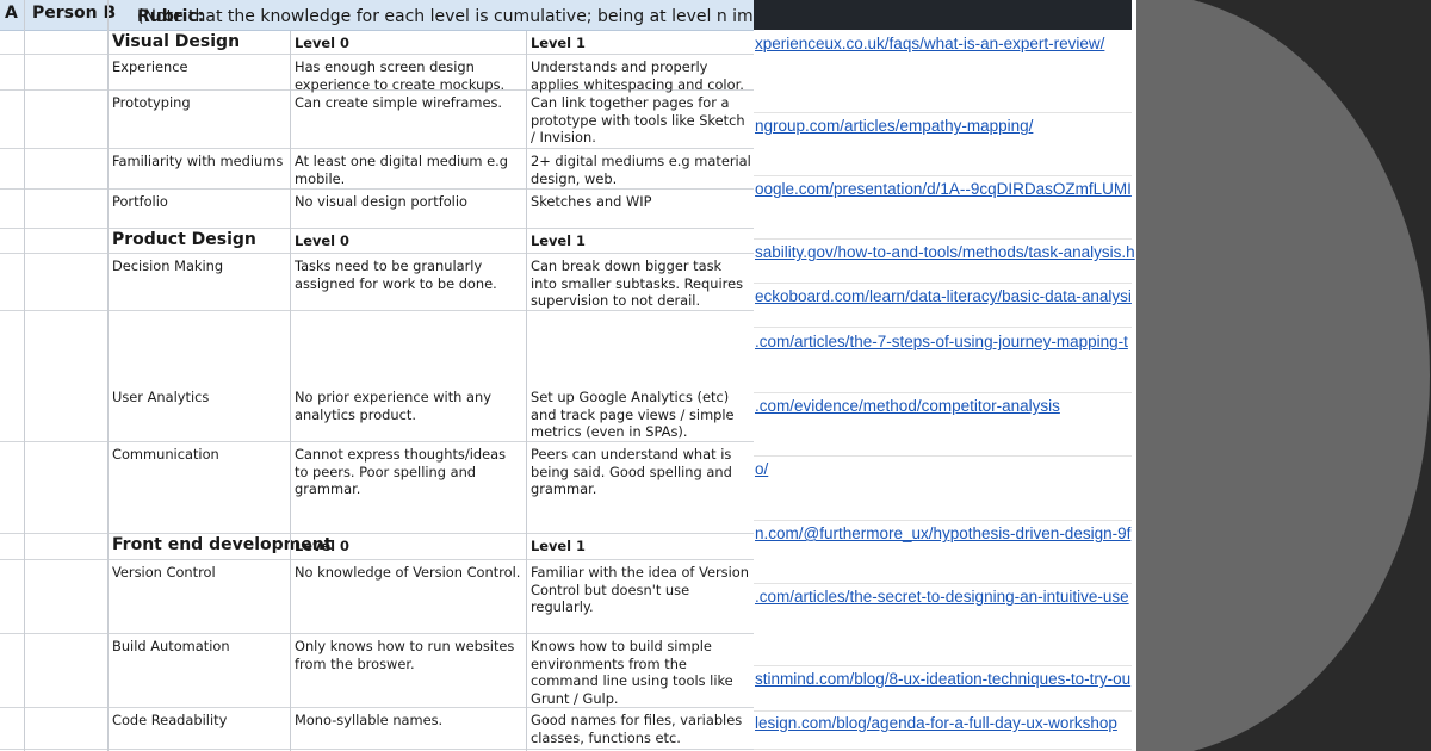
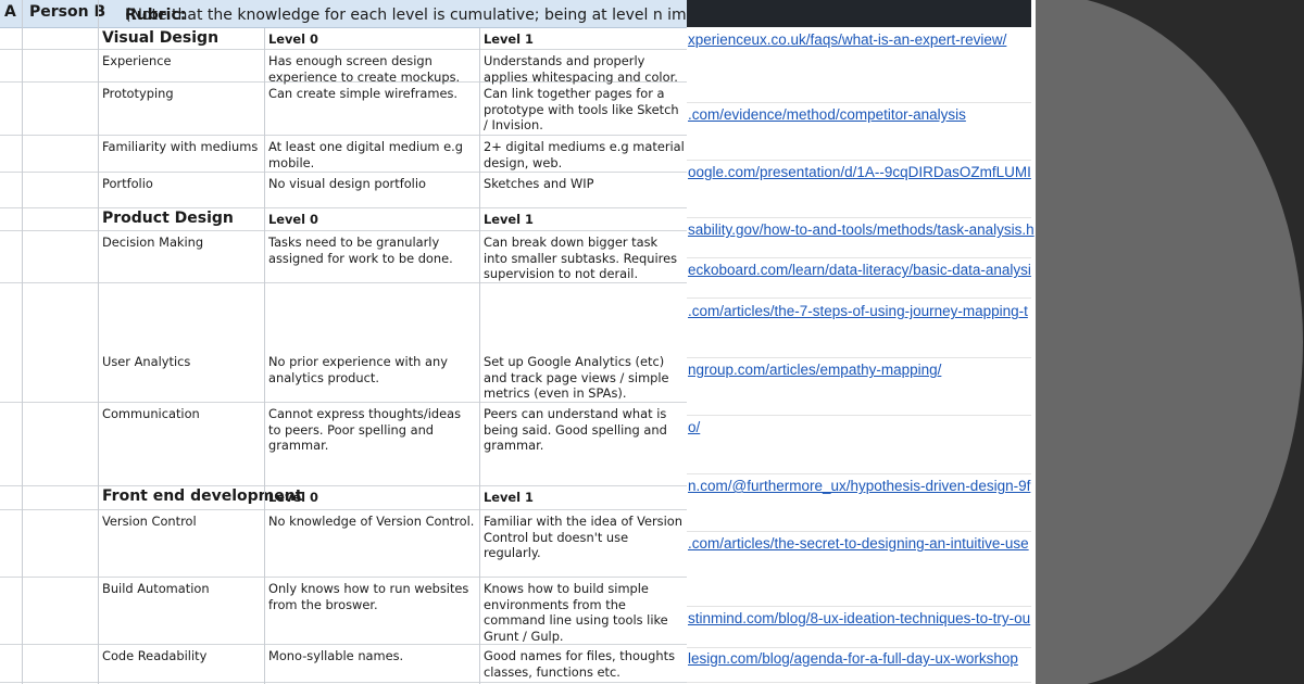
  A
  Person B
  Rubric:
  (Note that the knowledge for each level is cumulative; being at level n im
  Visual Design
  Level 0
  Level 1
  Experience
  Has enough screen design experience to create mockups.
  Understands and properly applies whitespacing and color.
  Prototyping
  Can create simple wireframes.
  Can link together pages for a prototype with tools like Sketch / Invision.
  Familiarity with mediums
  At least one digital medium e.g mobile.
  2+ digital mediums e.g material design, web.
  Portfolio
  No visual design portfolio
  Sketches and WIP
  Product Design
  Level 0
  Level 1
  Decision Making
  Tasks need to be granularly assigned for work to be done.
  Can break down bigger task into smaller subtasks. Requires supervision to not derail.
  User Analytics
  No prior experience with any analytics product.
  Set up Google Analytics (etc) and track page views / simple metrics (even in SPAs).
  Communication
  Cannot express thoughts/ideas to peers. Poor spelling and grammar.
  Peers can understand what is being said. Good spelling and grammar.
  Front end developm
  Level 0
  Level 1
  Version Control
  No knowledge of Version Control.
  Familiar with the idea of Version Control but doesn't use regularly.
  Build Automation
  Only knows how to run websites from the broswer.
  Knows how to build simple environments from the command line using tools like Grunt / Gulp.
  Code Readability
  Mono-syllable names.
- Good names for files, variables classes, functions etc.
+ Good names for files, thoughts classes, functions etc.
  xperienceux.co.uk/faqs/what-is-an-expert-review/
- ngroup.com/articles/empathy-mapping/
+ .com/evidence/method/competitor-analysis
  oogle.com/presentation/d/1A--9cqDIRDasOZmfLUMI
  sability.gov/how-to-and-tools/methods/task-analysis.h
  eckoboard.com/learn/data-literacy/basic-data-analysi
  .com/articles/the-7-steps-of-using-journey-mapping-t
- .com/evidence/method/competitor-analysis
+ ngroup.com/articles/empathy-mapping/
  o/
  n.com/@furthermore_ux/hypothesis-driven-design-9f
  .com/articles/the-secret-to-designing-an-intuitive-use
  stinmind.com/blog/8-ux-ideation-techniques-to-try-ou
  lesign.com/blog/agenda-for-a-full-day-ux-workshop
